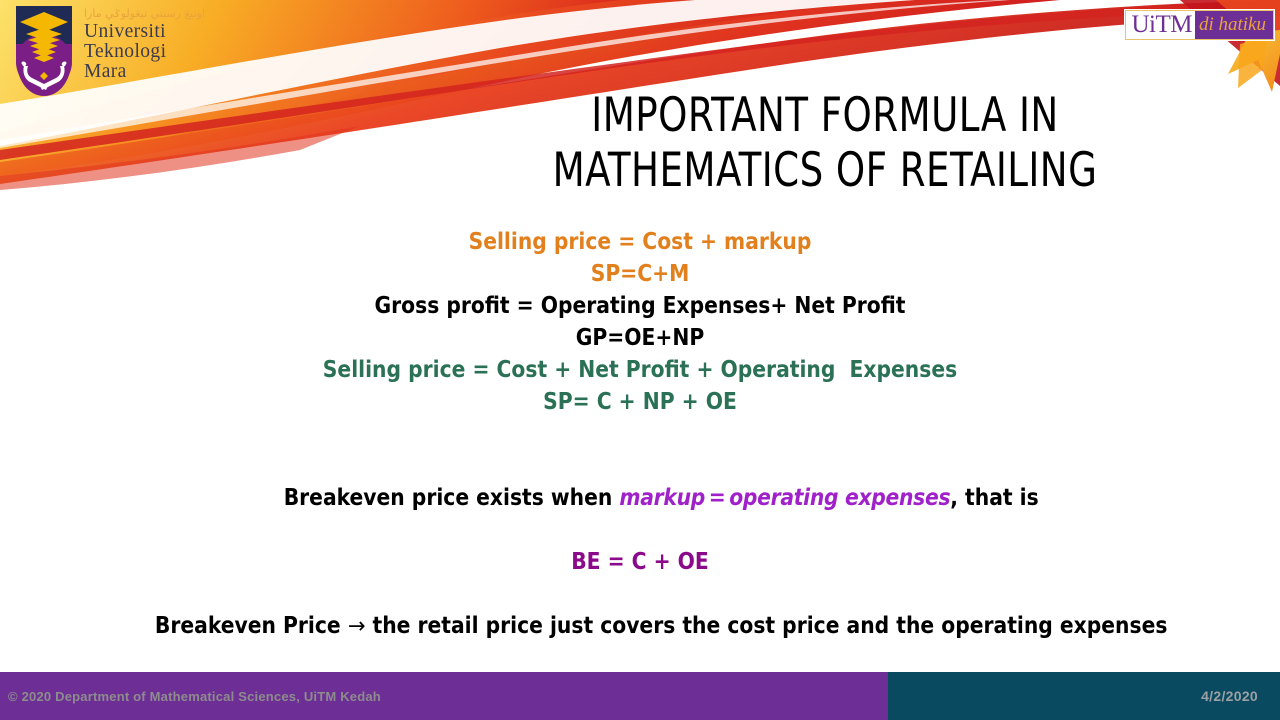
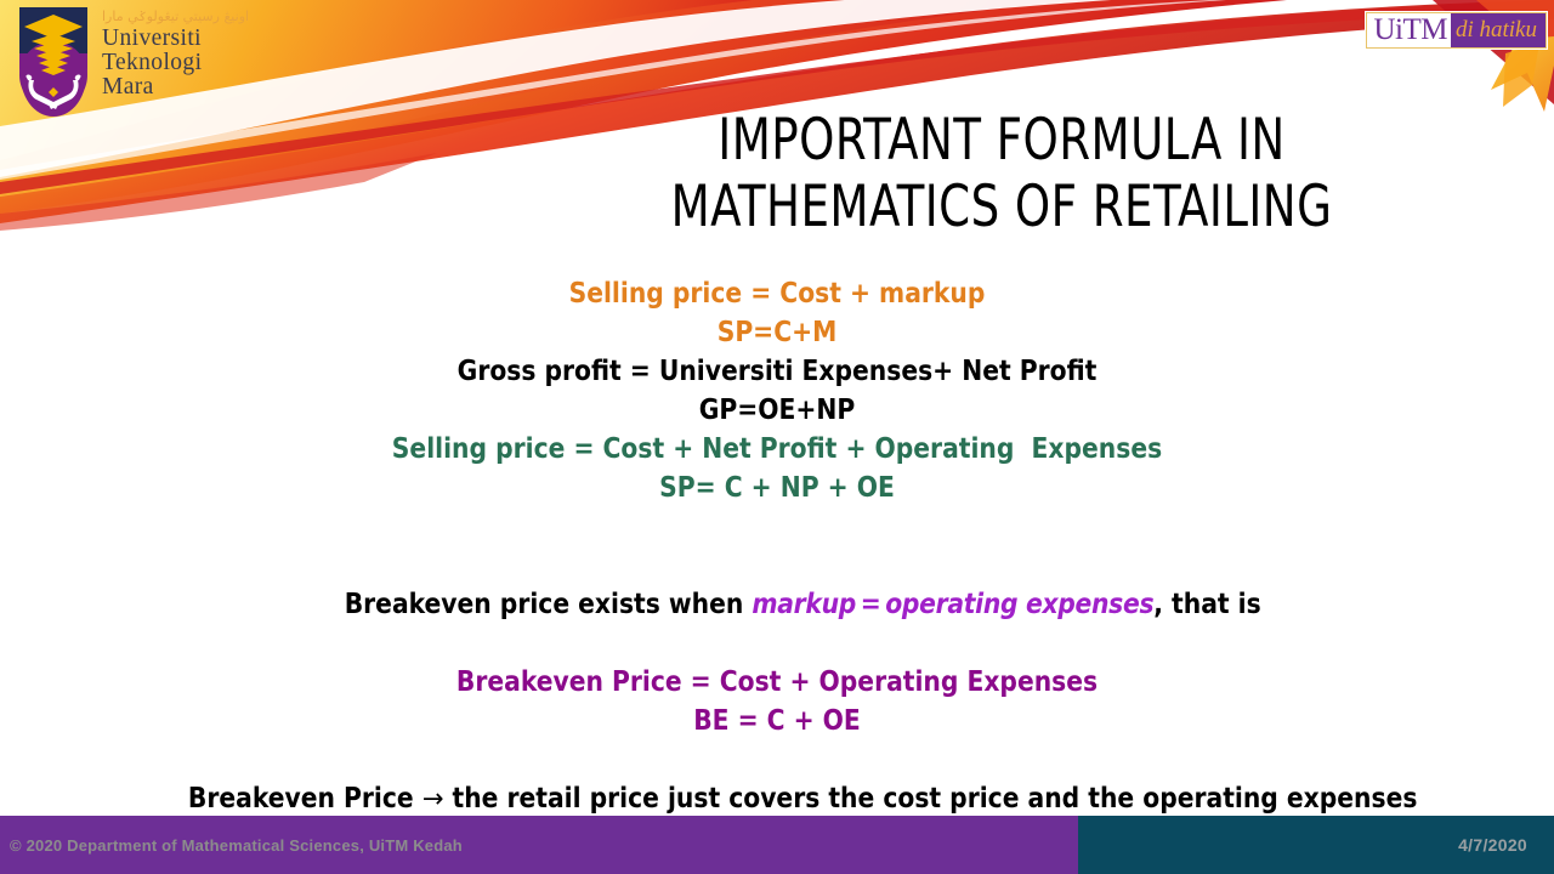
  Universiti
  Teknologi
  Mara
  UiTM
  di hatiku
  IMPORTANT FORMULA IN
  MATHEMATICS OF RETAILING
  Selling price = Cost + markup
  SP=C+M
- Gross profit = Operating Expenses+ Net Profit
+ Gross profit = Universiti Expenses+ Net Profit
  GP=OE+NP
  Selling price = Cost + Net Profit + Operating Expenses
  SP= C + NP + OE
  Breakeven price exists when markup = operating expenses, that is
+ Breakeven Price = Cost + Operating Expenses
  BE = C + OE
  Breakeven Price → the retail price just covers the cost price and the operating expenses
  © 2020 Department of Mathematical Sciences, UiTM Kedah
- 4/2/2020
+ 4/7/2020
